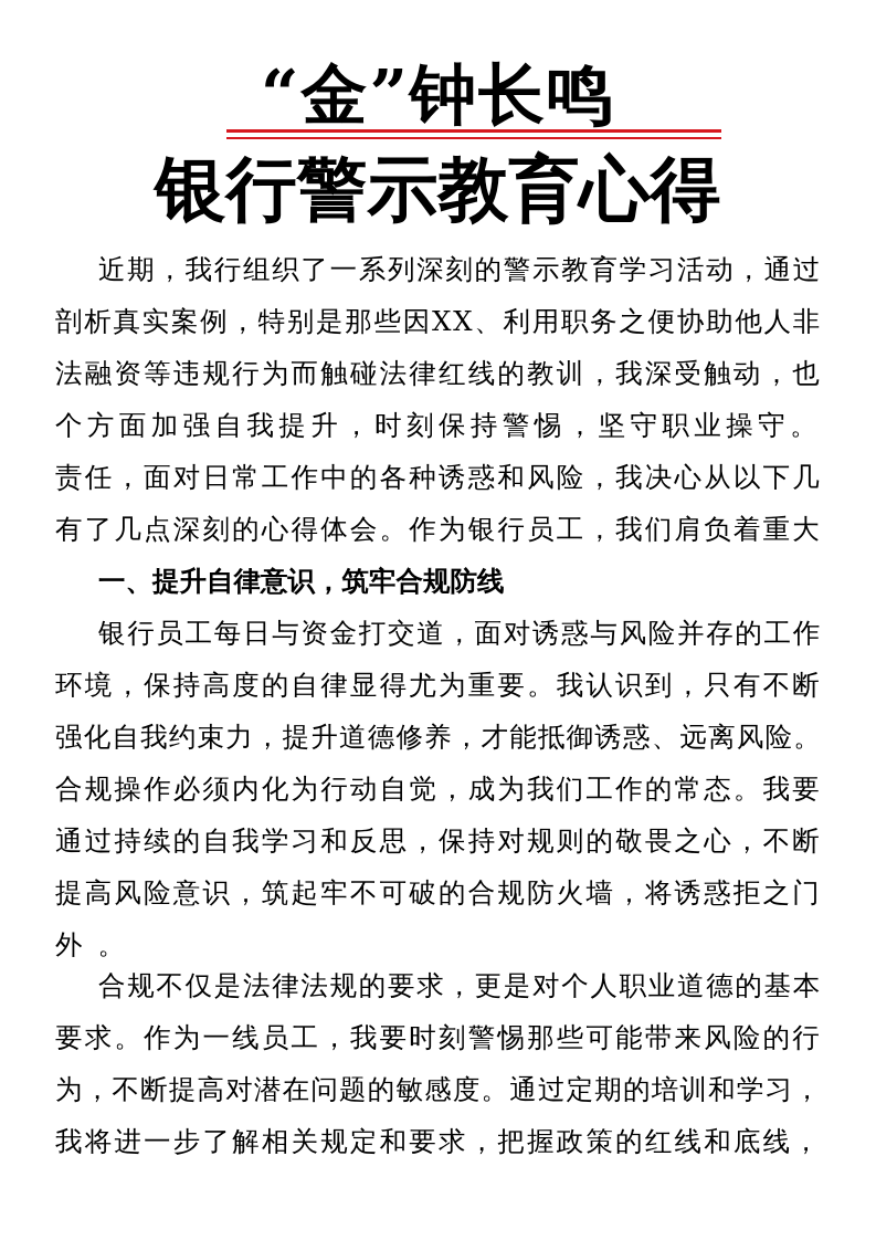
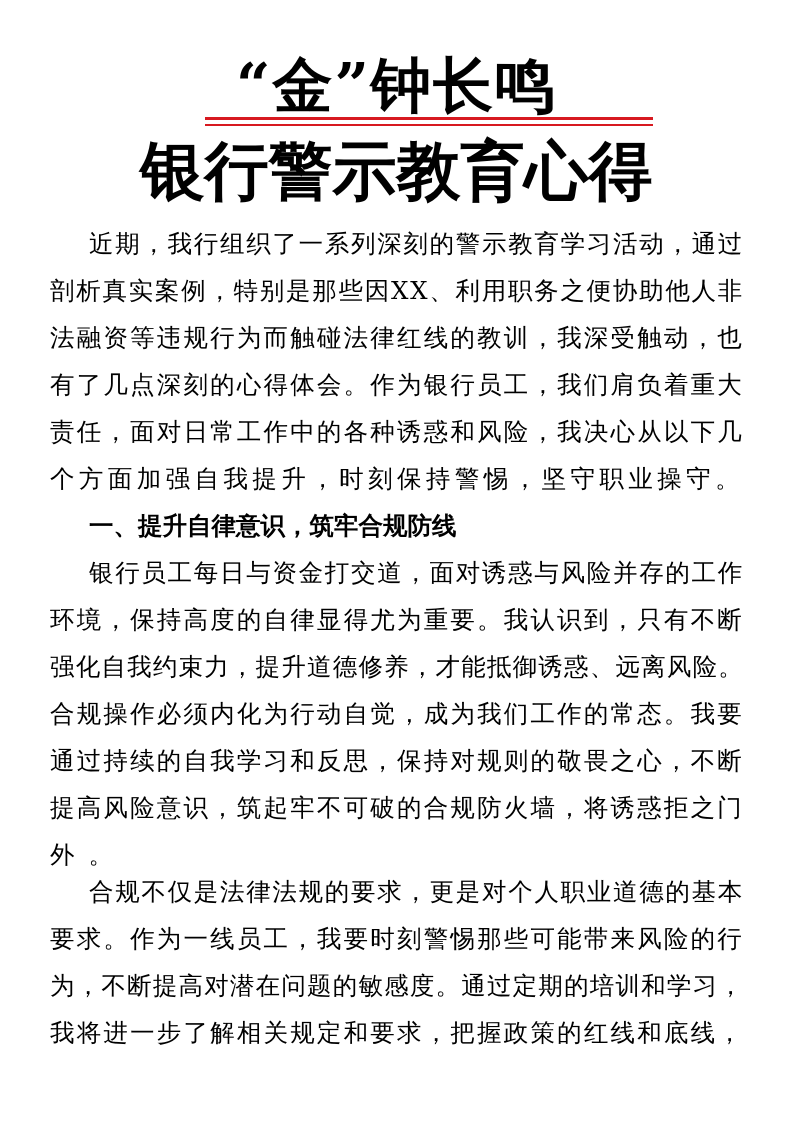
  “金”钟长鸣
  银行警示教育心得
  近期，我行组织了一系列深刻的警示教育学习活动，通过
  剖析真实案例，特别是那些因XX、利用职务之便协助他人非
  法融资等违规行为而触碰法律红线的教训，我深受触动，也
- 个方面加强自我提升，时刻保持警惕，坚守职业操守。
+ 有了几点深刻的心得体会。作为银行员工，我们肩负着重大
  责任，面对日常工作中的各种诱惑和风险，我决心从以下几
- 有了几点深刻的心得体会。作为银行员工，我们肩负着重大
+ 个方面加强自我提升，时刻保持警惕，坚守职业操守。
  一、提升自律意识，筑牢合规防线
  银行员工每日与资金打交道，面对诱惑与风险并存的工作
  环境，保持高度的自律显得尤为重要。我认识到，只有不断
  强化自我约束力，提升道德修养，才能抵御诱惑、远离风险。
  合规操作必须内化为行动自觉，成为我们工作的常态。我要
  通过持续的自我学习和反思，保持对规则的敬畏之心，不断
  提高风险意识，筑起牢不可破的合规防火墙，将诱惑拒之门
  外。
  合规不仅是法律法规的要求，更是对个人职业道德的基本
  要求。作为一线员工，我要时刻警惕那些可能带来风险的行
  为，不断提高对潜在问题的敏感度。通过定期的培训和学习，
  我将进一步了解相关规定和要求，把握政策的红线和底线，
